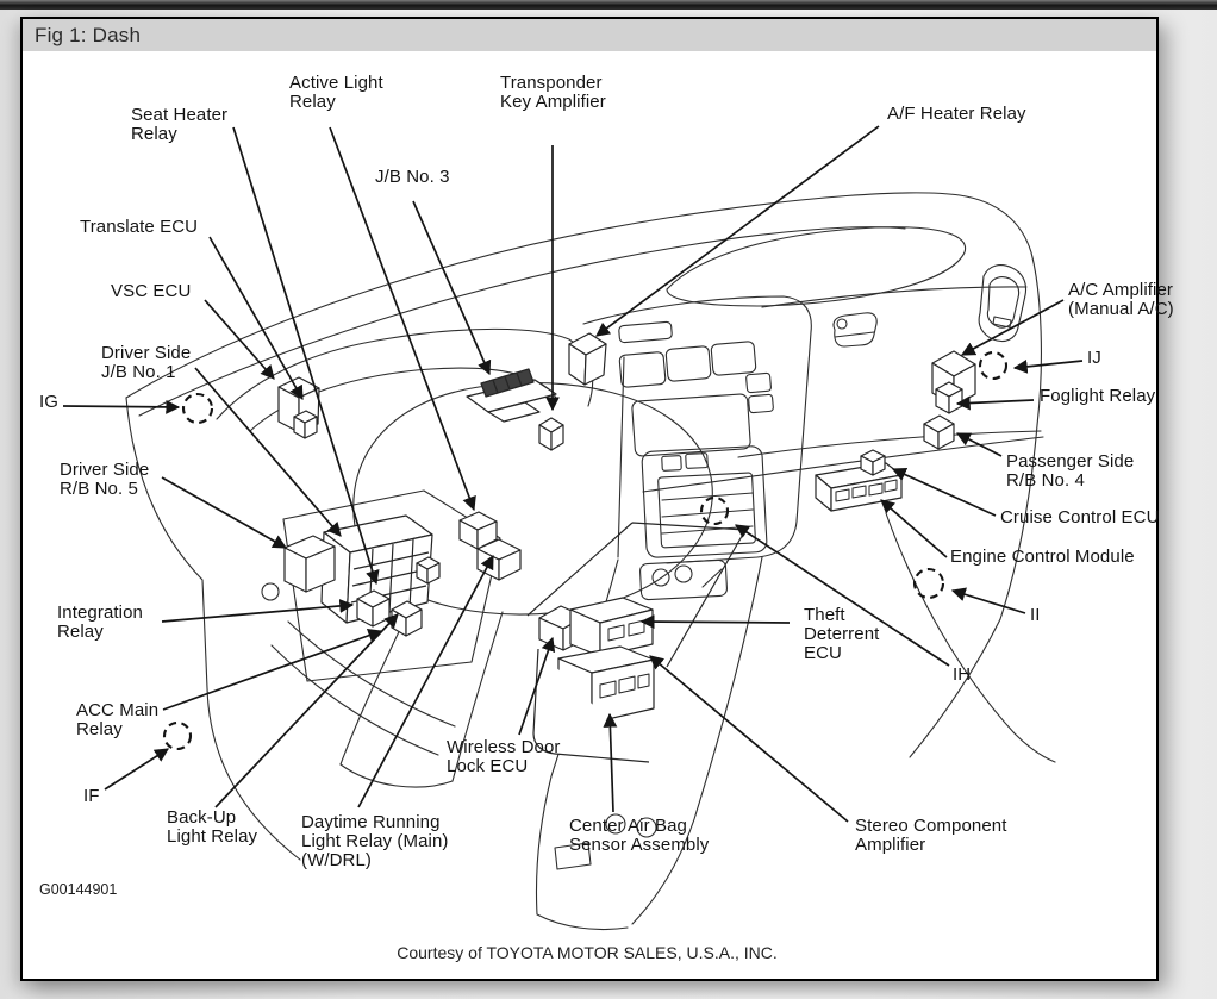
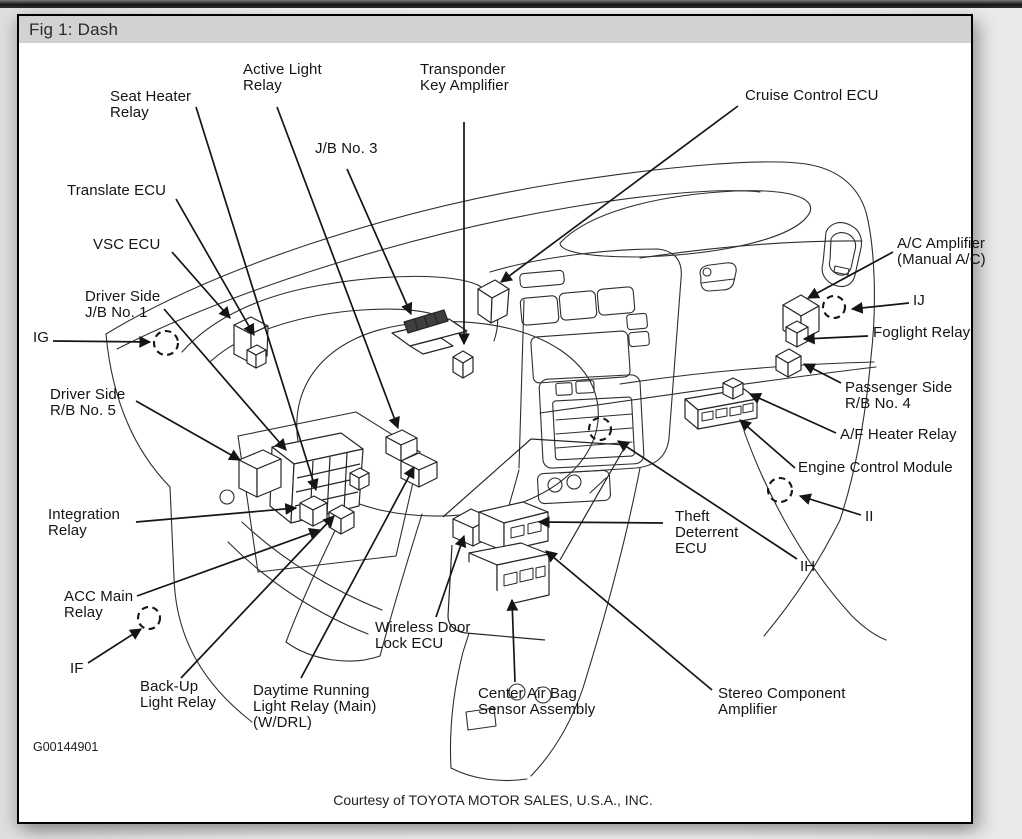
  Fig 1: Dash
  Seat Heater
  Relay
  Active Light
  Relay
  Transponder
  Key Amplifier
  J/B No. 3
- A/F Heater Relay
+ Cruise Control ECU
  Translate ECU
  VSC ECU
  Driver Side
  J/B No. 1
  IG
  Driver Side
  R/B No. 5
  Integration
  Relay
  ACC Main
  Relay
  IF
  Back-Up
  Light Relay
  Daytime Running
  Light Relay (Main)
  (W/DRL)
  Wireless Door
  Lock ECU
  Center Air Bag
  Sensor Assembly
  Theft
  Deterrent
  ECU
  IH
  Stereo Component
  Amplifier
  A/C Amplifier
  (Manual A/C)
  IJ
  Foglight Relay
  Passenger Side
  R/B No. 4
- Cruise Control ECU
+ A/F Heater Relay
  Engine Control Module
  II
  G00144901
  Courtesy of TOYOTA MOTOR SALES, U.S.A., INC.
